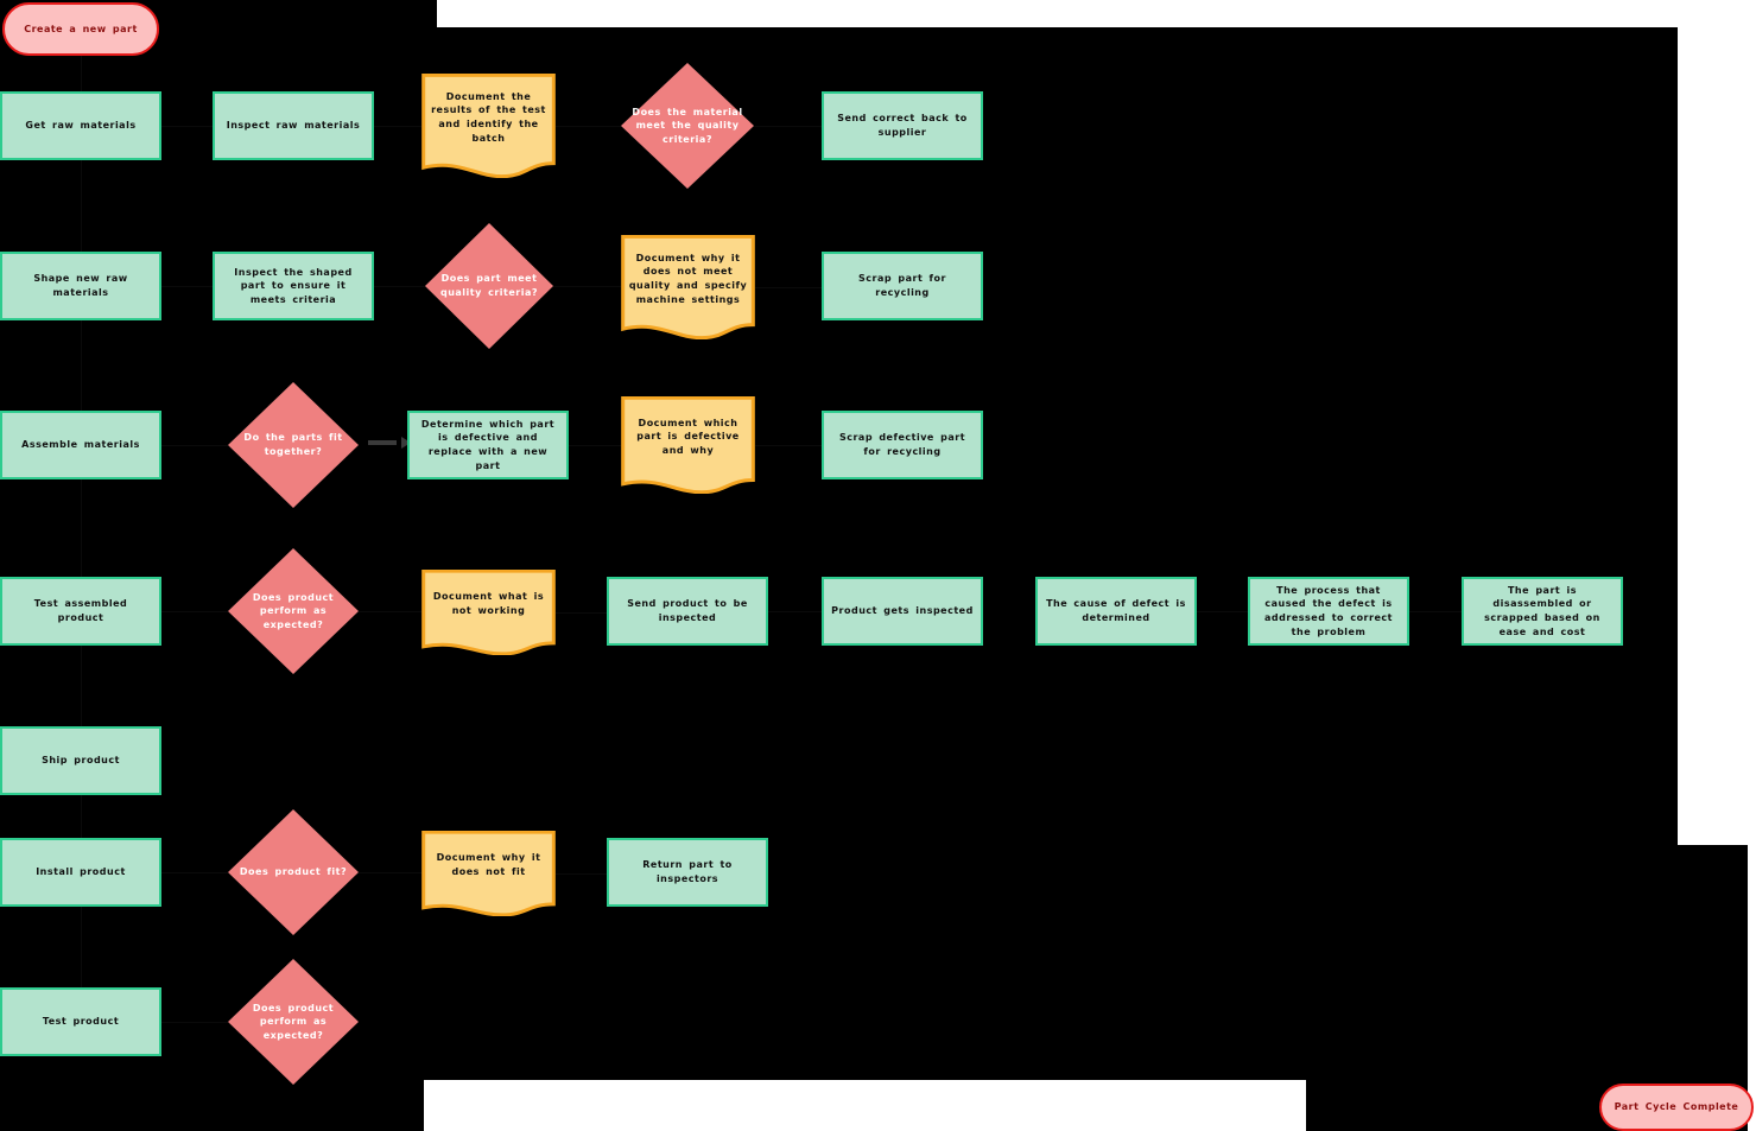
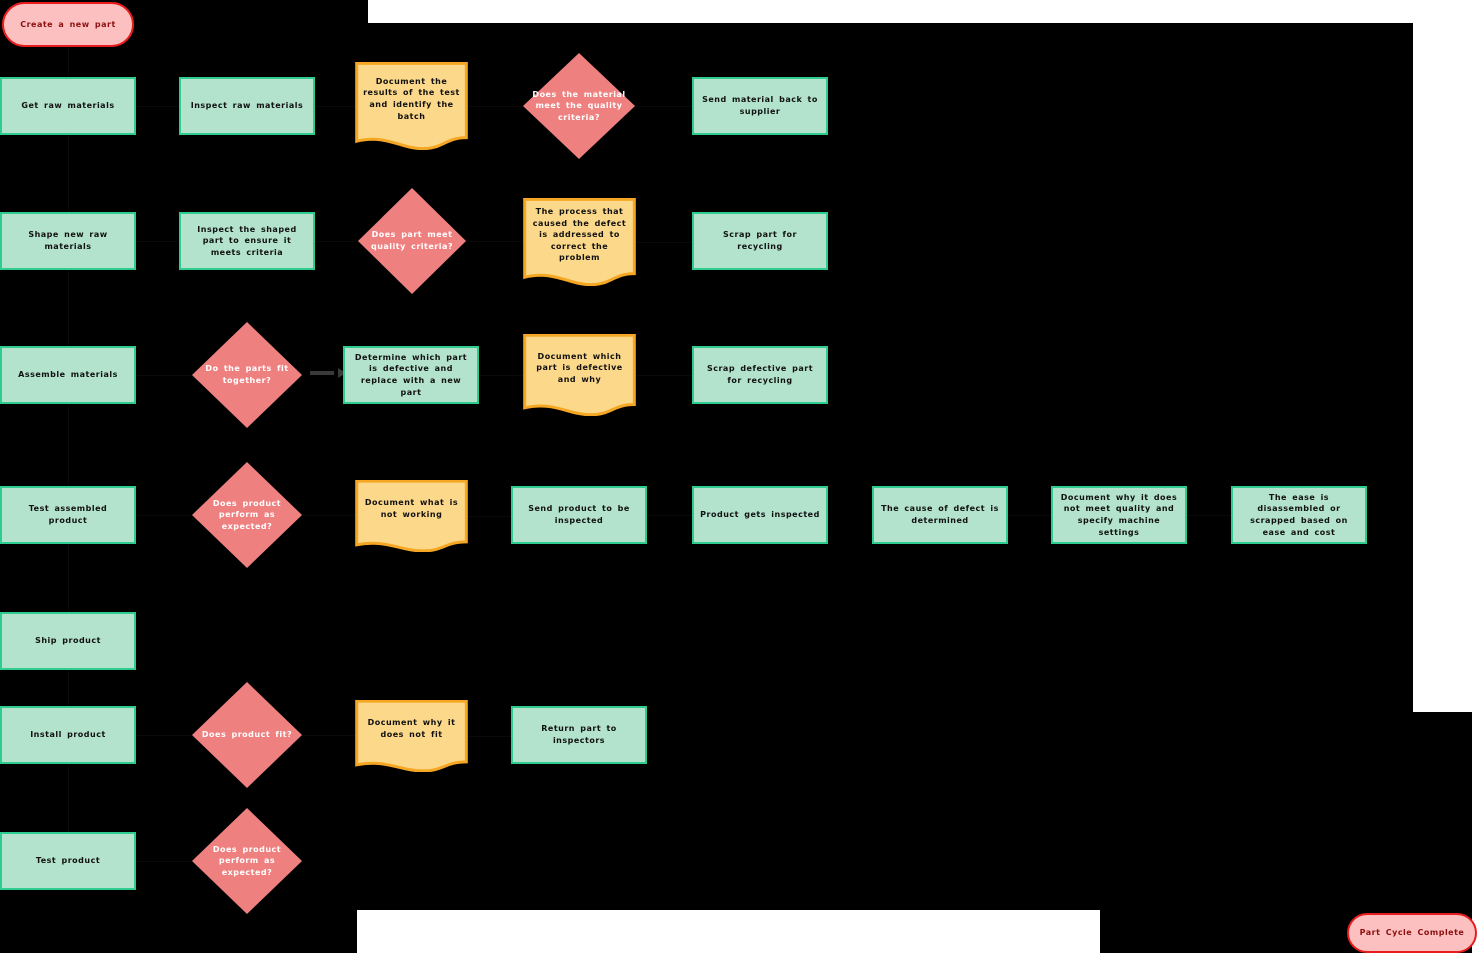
  Create a new part
  Get raw materials
  Inspect raw materials
  Document the results of the test and identify the batch
  Does the material meet the quality criteria?
- Send correct back to supplier
+ Send material back to supplier
  Shape new raw materials
  Inspect the shaped part to ensure it meets criteria
  Does part meet quality criteria?
- Document why it does not meet quality and specify machine settings
+ The process that caused the defect is addressed to correct the problem
  Scrap part for recycling
  Assemble materials
  Do the parts fit together?
  Determine which part is defective and replace with a new part
  Document which part is defective and why
  Scrap defective part for recycling
  Test assembled product
  Does product perform as expected?
  Document what is not working
  Send product to be inspected
  Product gets inspected
  The cause of defect is determined
- The process that caused the defect is addressed to correct the problem
+ Document why it does not meet quality and specify machine settings
- The part is disassembled or scrapped based on ease and cost
+ The ease is disassembled or scrapped based on ease and cost
  Ship product
  Install product
  Does product fit?
  Document why it does not fit
  Return part to inspectors
  Test product
  Does product perform as expected?
  Part Cycle Complete
